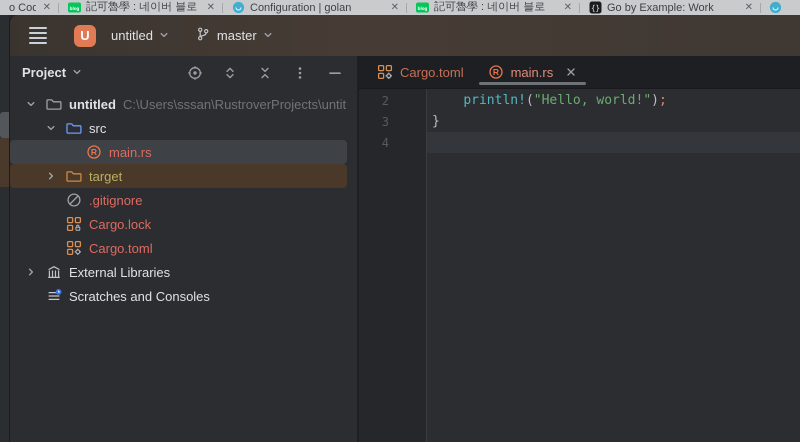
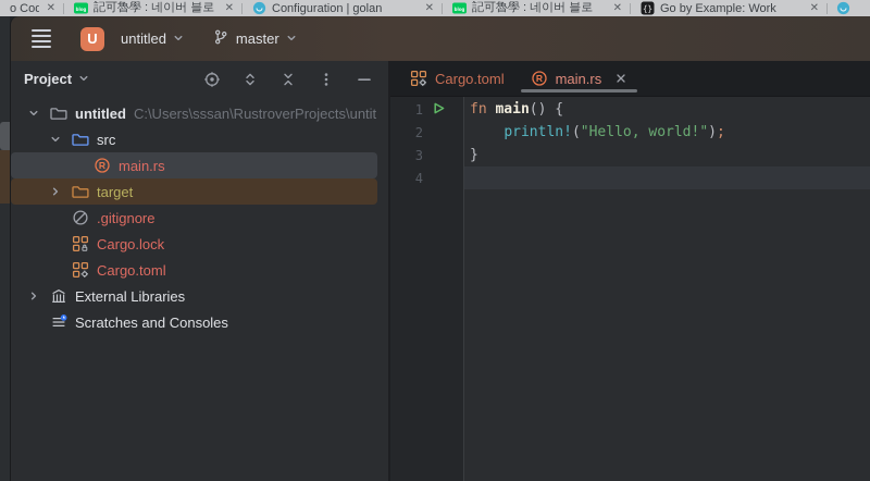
  o Cod
  ✕
  記可魯學 : 네이버 블로
  ✕
  Configuration | golan
  ✕
  記可魯學 : 네이버 블로
  ✕
  {}
  Go by Example: Work
  ✕
  U
  untitled
  master
  Project
  untitled
  C:\Users\sssan\RustroverProjects\untit
  src
  R
  main.rs
  target
  .gitignore
  Cargo.lock
  Cargo.toml
  External Libraries
  Scratches and Consoles
  Cargo.toml
  R
  main.rs
+ 1
+ fn main() {
  2
  println!("Hello, world!");
  3
  }
  4
